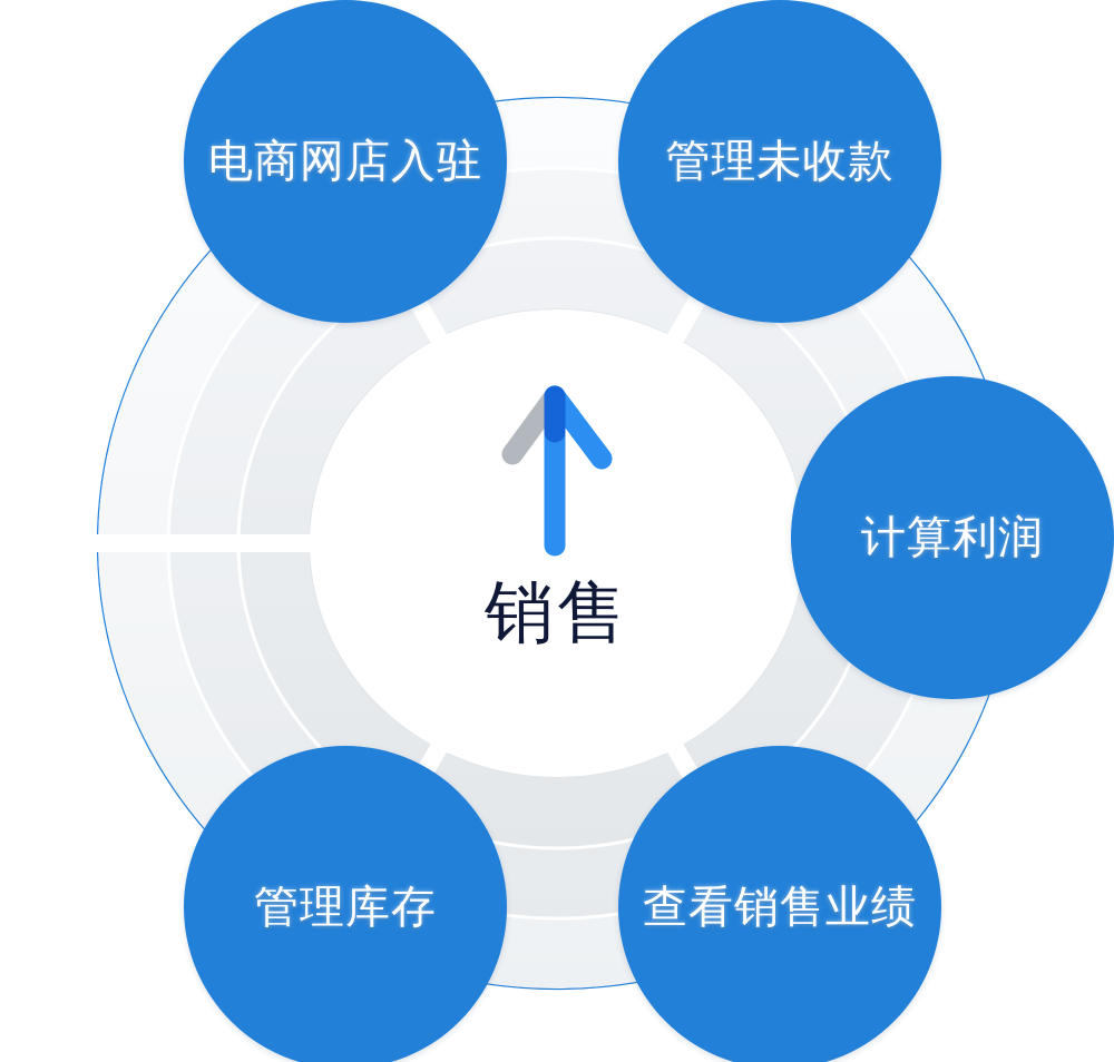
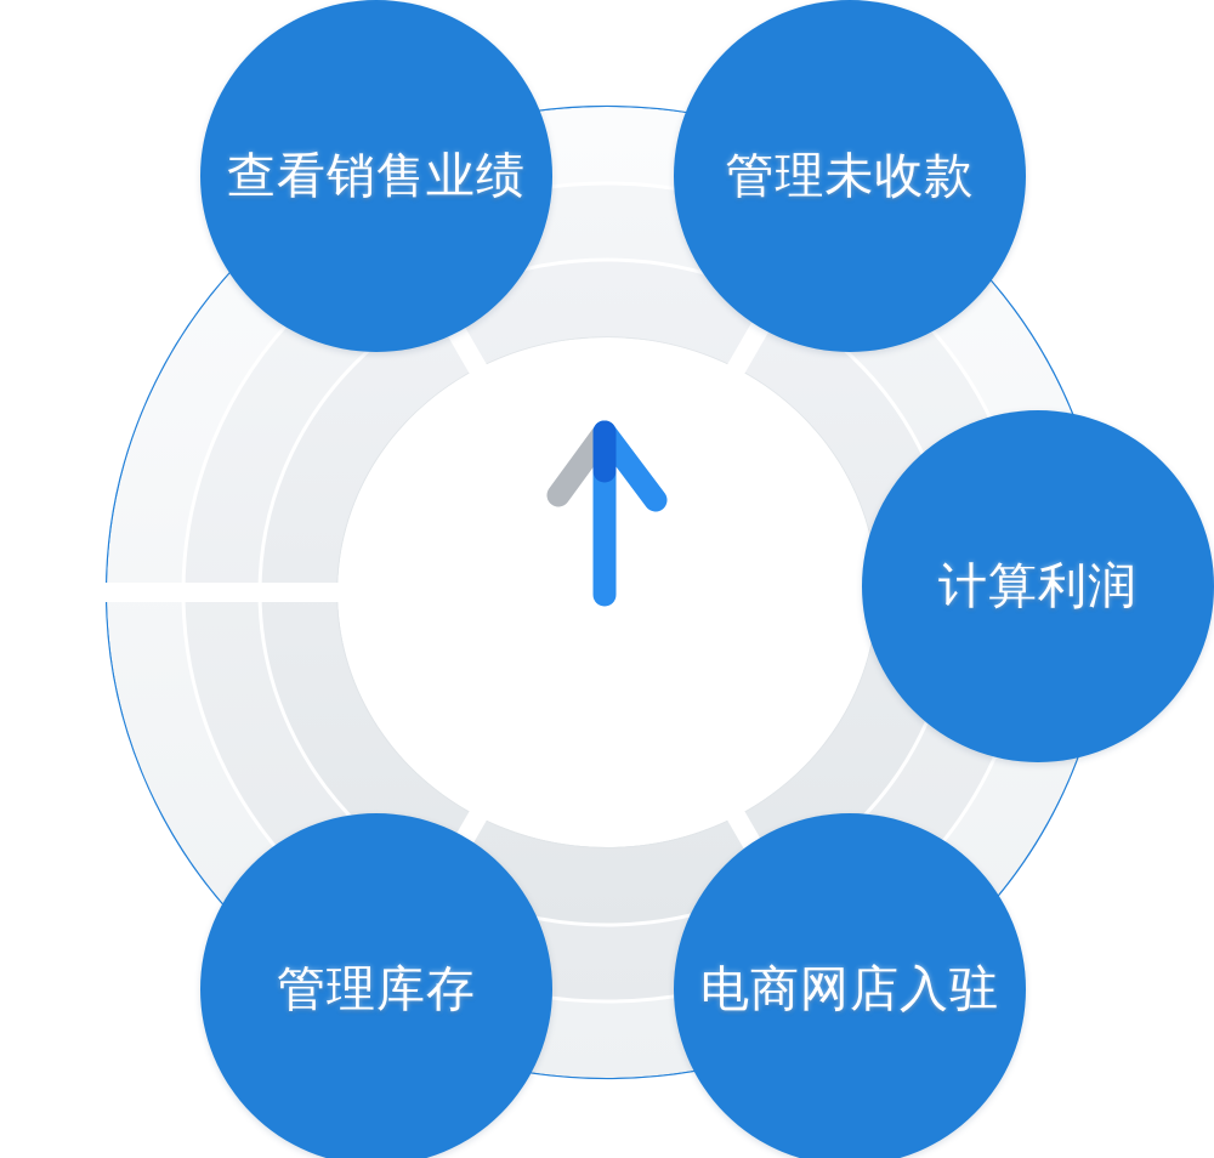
- 销售
- 电商网店入驻
+ 查看销售业绩
  管理未收款
  计算利润
- 查看销售业绩
+ 电商网店入驻
  管理库存
